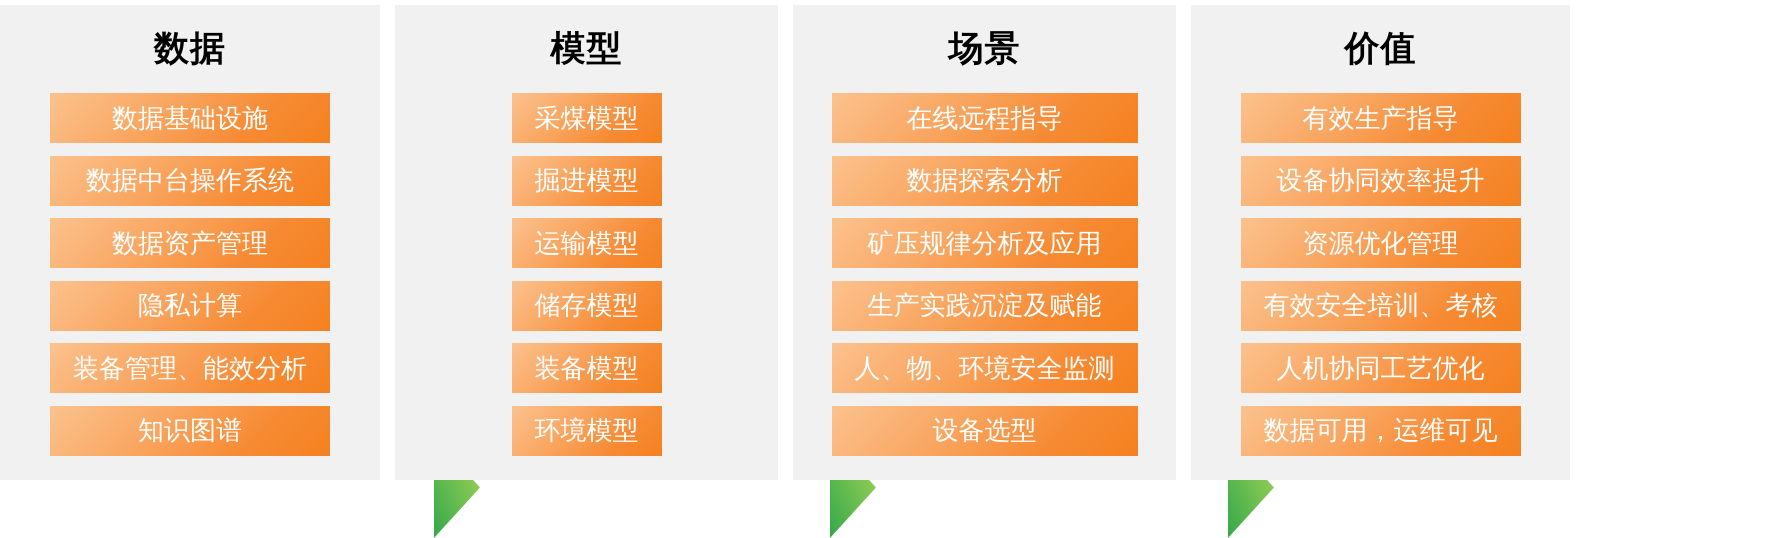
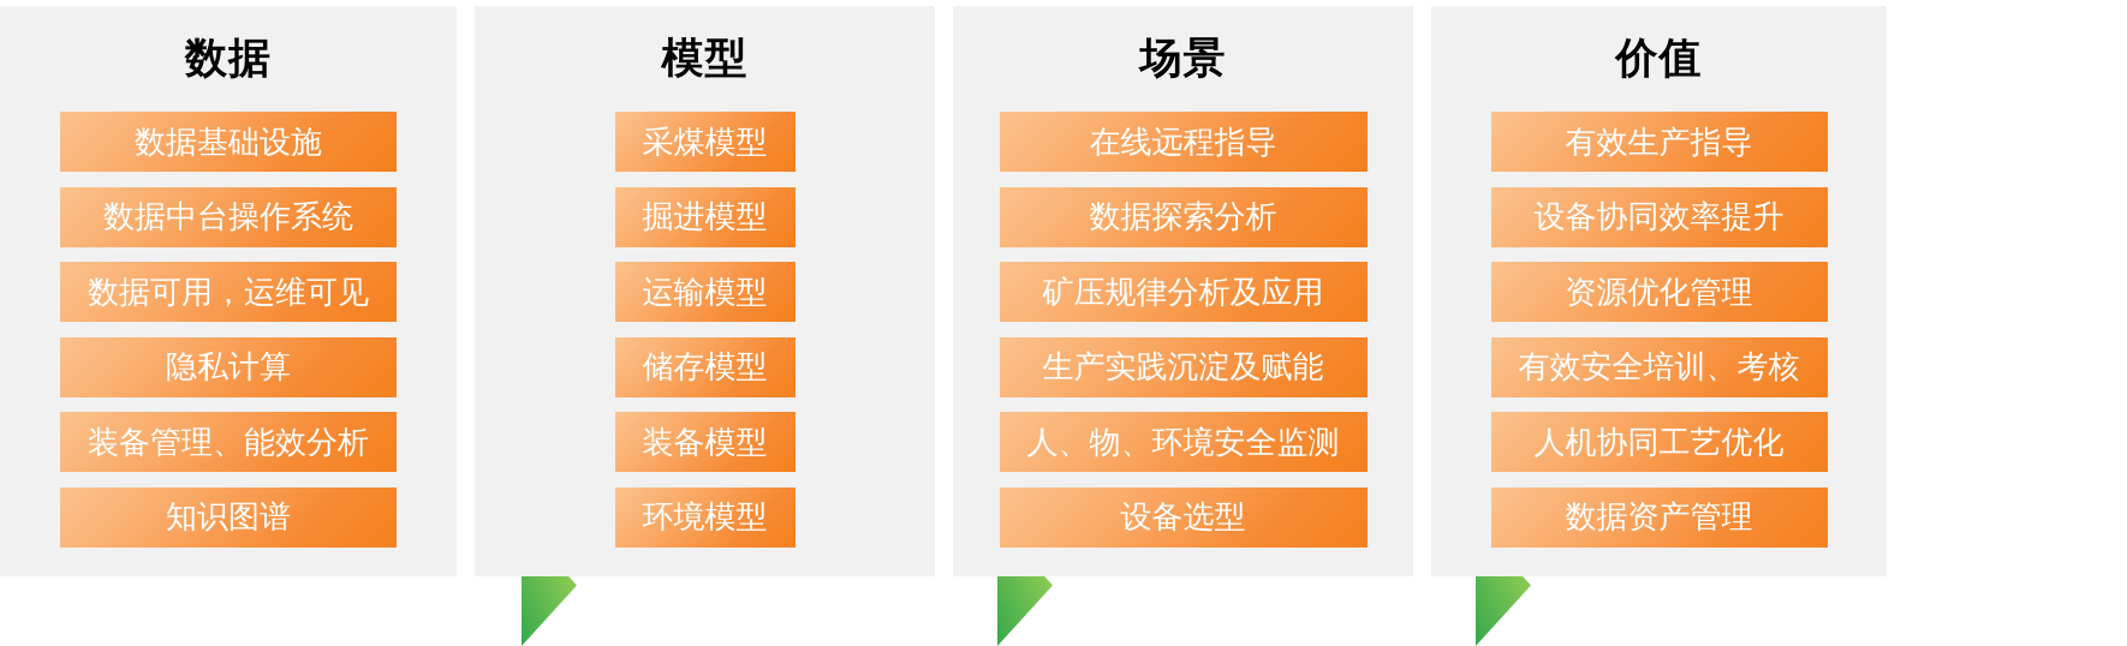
  数据
  数据基础设施
  数据中台操作系统
- 数据资产管理
+ 数据可用，运维可见
  隐私计算
  装备管理、能效分析
  知识图谱
  模型
  采煤模型
  掘进模型
  运输模型
  储存模型
  装备模型
  环境模型
  场景
  在线远程指导
  数据探索分析
  矿压规律分析及应用
  生产实践沉淀及赋能
  人、物、环境安全监测
  设备选型
  价值
  有效生产指导
  设备协同效率提升
  资源优化管理
  有效安全培训、考核
  人机协同工艺优化
- 数据可用，运维可见
+ 数据资产管理
